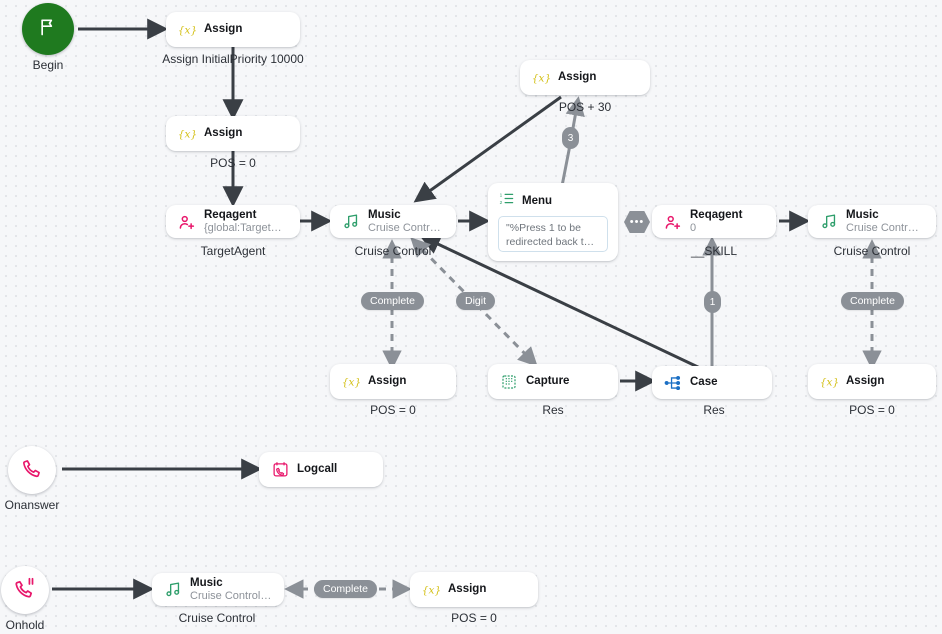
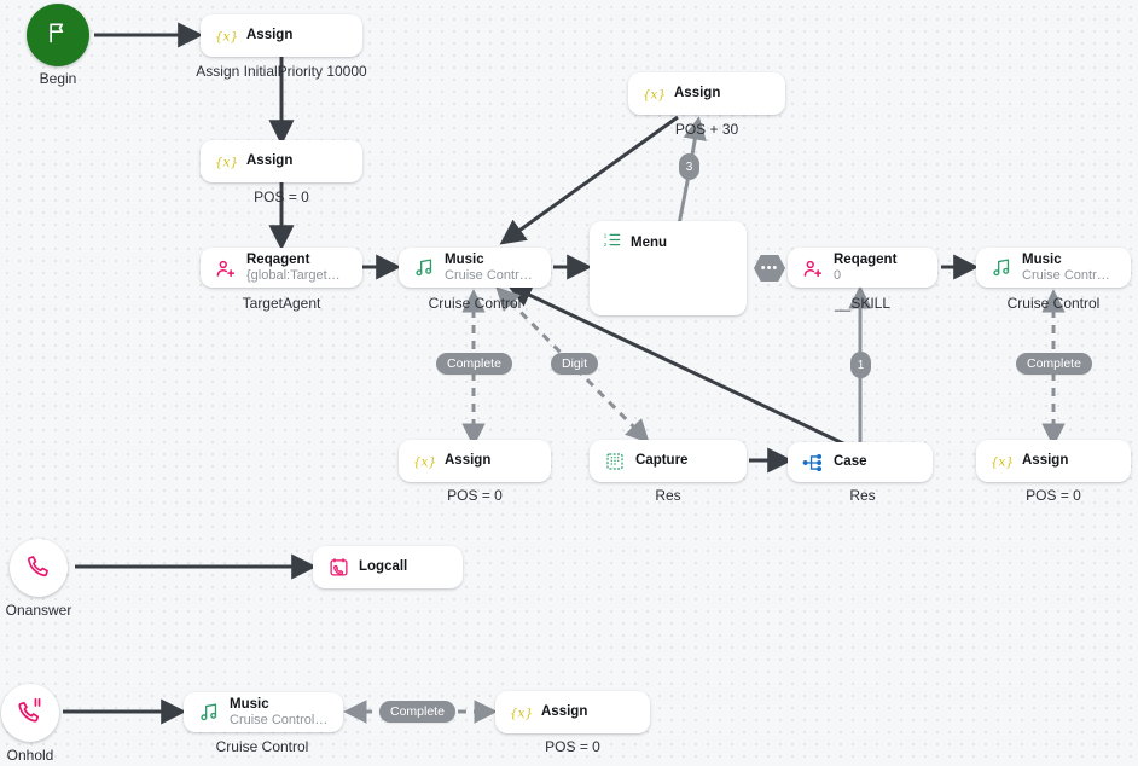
  Begin
  Onanswer
  Onhold
  {x}
  Assign
  Assign InitialPriority 10000
  {x}
  Assign
  POS = 0
  Reqagent
  {global:TargetAge
  TargetAgent
  Music
  Cruise Control.
  Cruise Control
  Menu
- "%Press 1 to be redirected back t…
  •••
  Reqagent
  0
  __SKILL
  Music
  Cruise Control.w
  Cruise Control
  {x}
  Assign
  POS + 30
  {x}
  Assign
  POS = 0
  Capture
  Res
  Case
  Res
  {x}
  Assign
  POS = 0
  Logcall
  Music
  Cruise Control.w
  Cruise Control
  {x}
  Assign
  POS = 0
  Complete
  Digit
  Complete
  Complete
  3
  1
